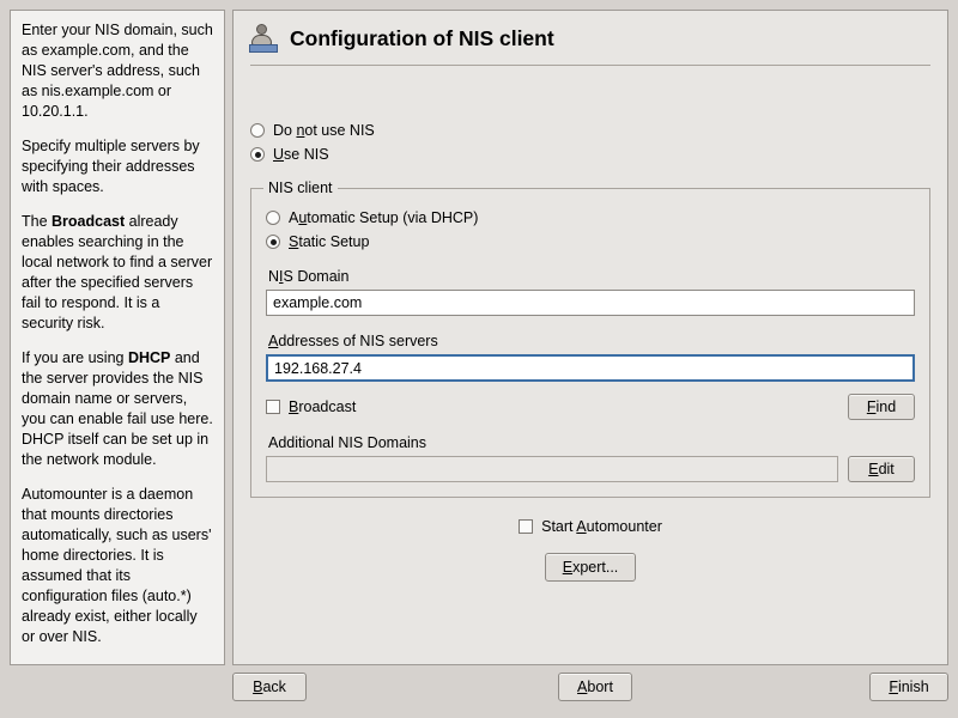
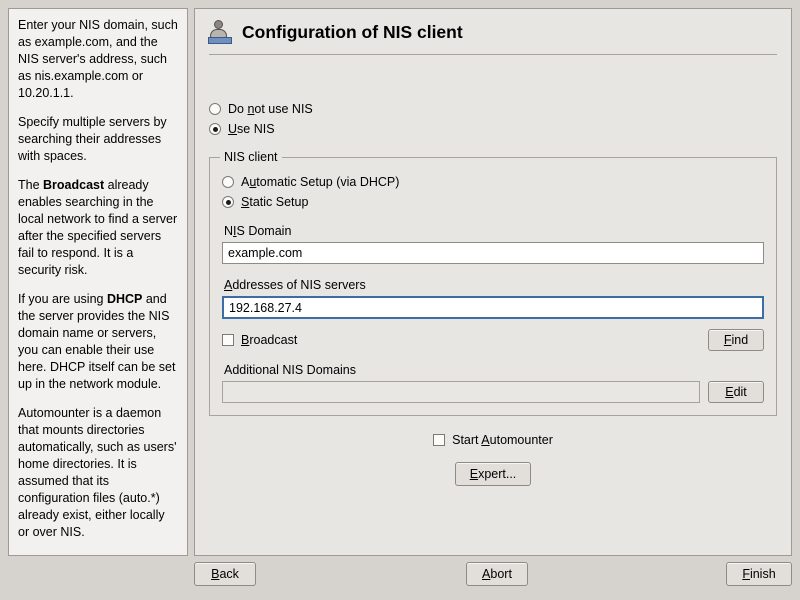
  Enter your NIS domain, such as example.com, and the NIS server's address, such as nis.example.com or 10.20.1.1.
- Specify multiple servers by specifying their addresses with spaces.
+ Specify multiple servers by searching their addresses with spaces.
  The Broadcast already enables searching in the local network to find a server after the specified servers fail to respond. It is a security risk.
- If you are using DHCP and the server provides the NIS domain name or servers, you can enable fail use here. DHCP itself can be set up in the network module.
+ If you are using DHCP and the server provides the NIS domain name or servers, you can enable their use here. DHCP itself can be set up in the network module.
  Automounter is a daemon that mounts directories automatically, such as users' home directories. It is assumed that its configuration files (auto.*) already exist, either locally or over NIS.
  Configuration of NIS client
  Do not use NIS
  Use NIS
  NIS client
  Automatic Setup (via DHCP)
  Static Setup
  NIS Domain
  example.com
  Addresses of NIS servers
  192.168.27.4
  Broadcast
  Find
  Additional NIS Domains
  Edit
  Start Automounter
  Expert...
  Back
  Abort
  Finish
